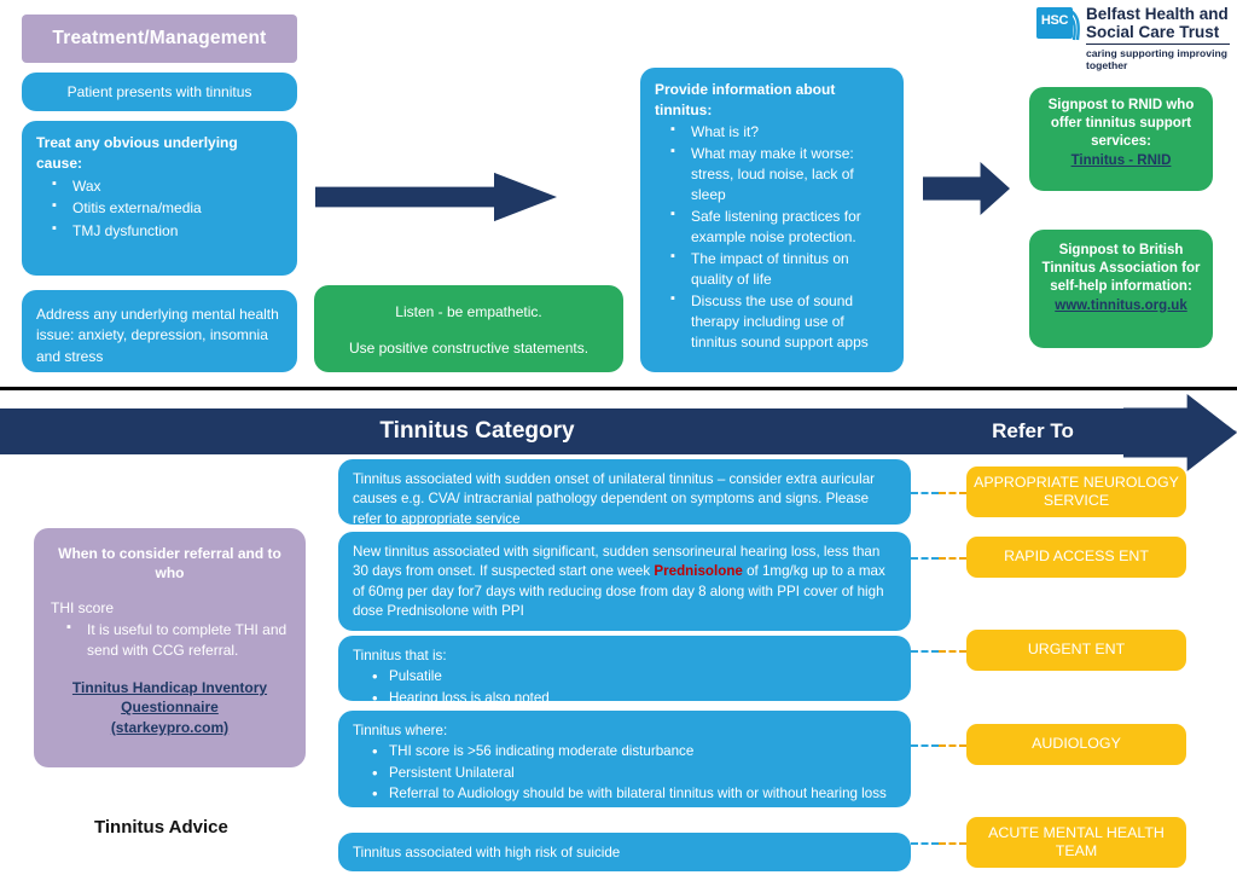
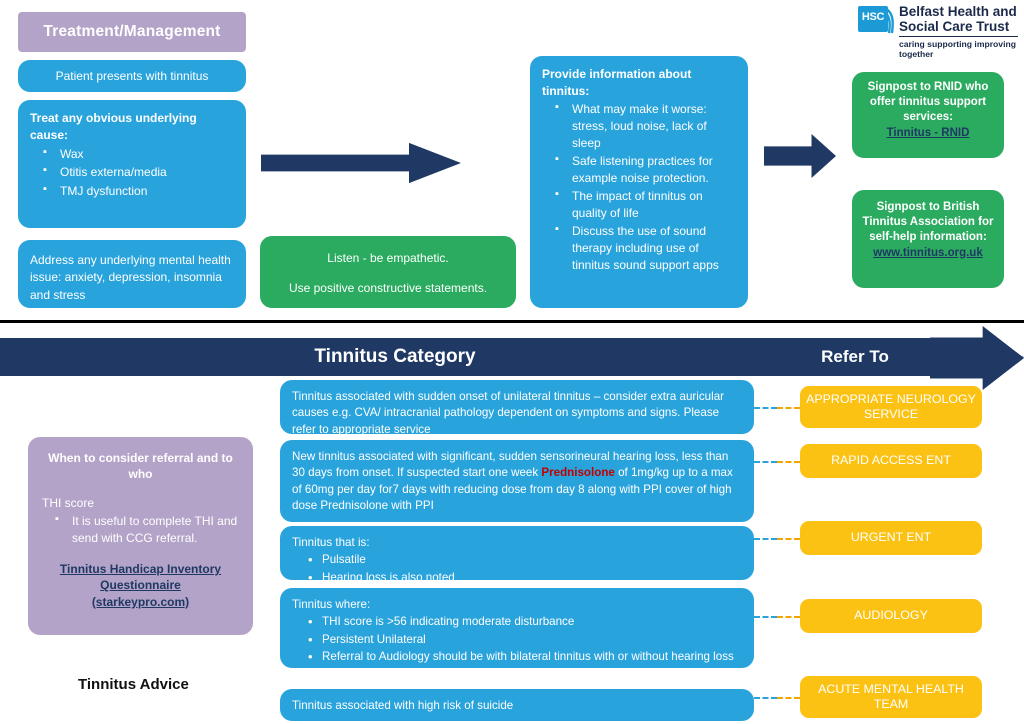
  Treatment/Management
  Patient presents with tinnitus
  Treat any obvious underlying cause:
  Wax
  Otitis externa/media
  TMJ dysfunction
  Address any underlying mental health issue: anxiety, depression, insomnia and stress
  Listen - be empathetic.
  Use positive constructive statements.
  Provide information about tinnitus:
- What is it?
  What may make it worse: stress, loud noise, lack of sleep
  Safe listening practices for example noise protection.
  The impact of tinnitus on quality of life
  Discuss the use of sound therapy including use of tinnitus sound support apps
  HSC
  Belfast Health and
  Social Care Trust
  caring supporting improving together
  Signpost to RNID who offer tinnitus support services:
  Tinnitus - RNID
  Signpost to British Tinnitus Association for self-help information:
  www.tinnitus.org.uk
  Tinnitus Category
  Refer To
  When to consider referral and to who
  THI score
  It is useful to complete THI and send with CCG referral.
  Tinnitus Handicap Inventory
  Questionnaire
  (starkeypro.com)
  Tinnitus Advice
  Tinnitus associated with sudden onset of unilateral tinnitus – consider extra auricular causes e.g. CVA/ intracranial pathology dependent on symptoms and signs. Please refer to appropriate service
  APPROPRIATE NEUROLOGY SERVICE
  New tinnitus associated with significant, sudden sensorineural hearing loss, less than 30 days from onset. If suspected start one week Prednisolone of 1mg/kg up to a max of 60mg per day for7 days with reducing dose from day 8 along with PPI cover of high dose Prednisolone with PPI
  RAPID ACCESS ENT
  Tinnitus that is:
  Pulsatile
  Hearing loss is also noted
  URGENT ENT
  Tinnitus where:
  THI score is >56 indicating moderate disturbance
  Persistent Unilateral
  Referral to Audiology should be with bilateral tinnitus with or without hearing loss and in the absence of wax/infection/perforation
  AUDIOLOGY
  Tinnitus associated with high risk of suicide
  ACUTE MENTAL HEALTH TEAM
